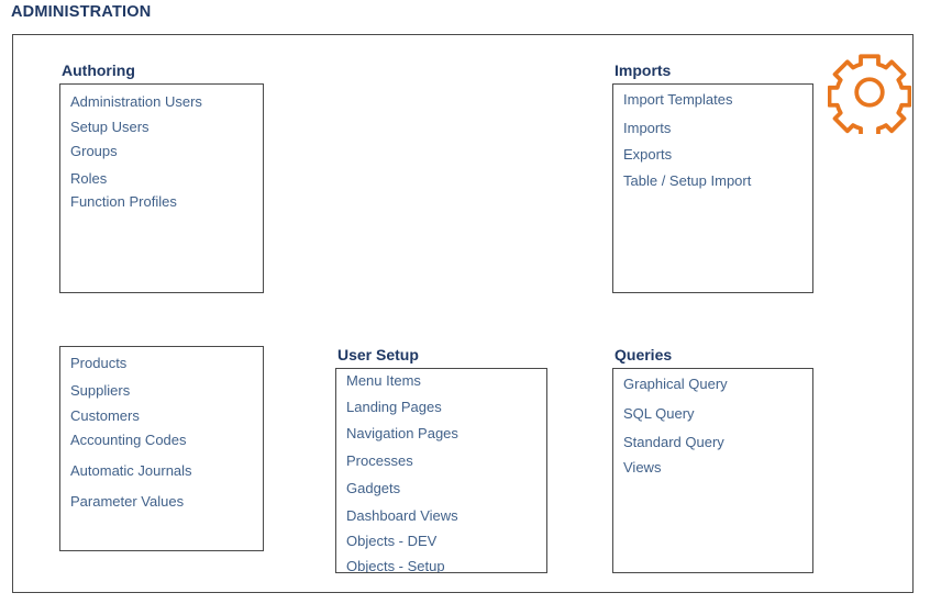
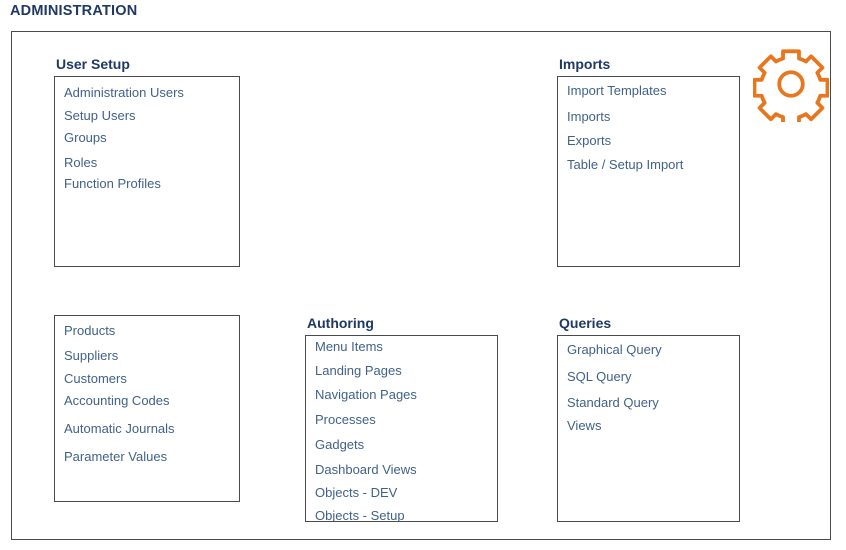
  ADMINISTRATION
- Authoring
+ User Setup
  Administration Users
  Setup Users
  Groups
  Roles
  Function Profiles
  Imports
  Import Templates
  Imports
  Exports
  Table / Setup Import
  Products
  Suppliers
  Customers
  Accounting Codes
  Automatic Journals
  Parameter Values
- User Setup
+ Authoring
  Menu Items
  Landing Pages
  Navigation Pages
  Processes
  Gadgets
  Dashboard Views
  Objects - DEV
  Objects - Setup
  Queries
  Graphical Query
  SQL Query
  Standard Query
  Views
